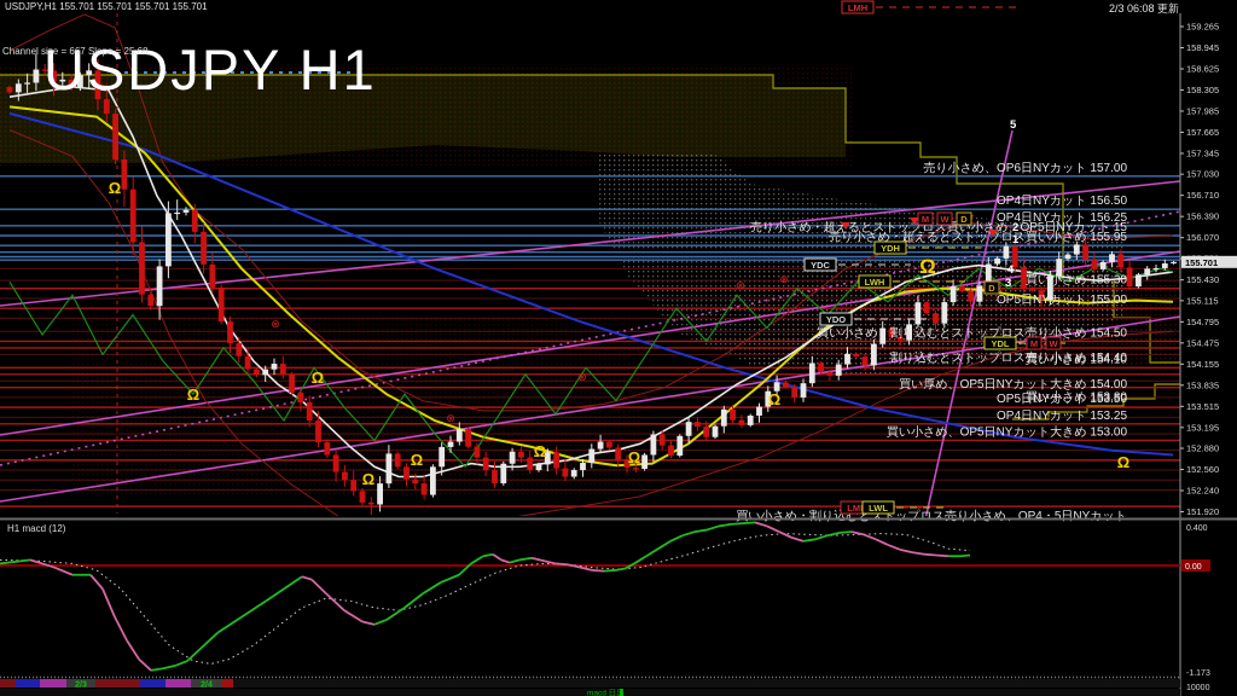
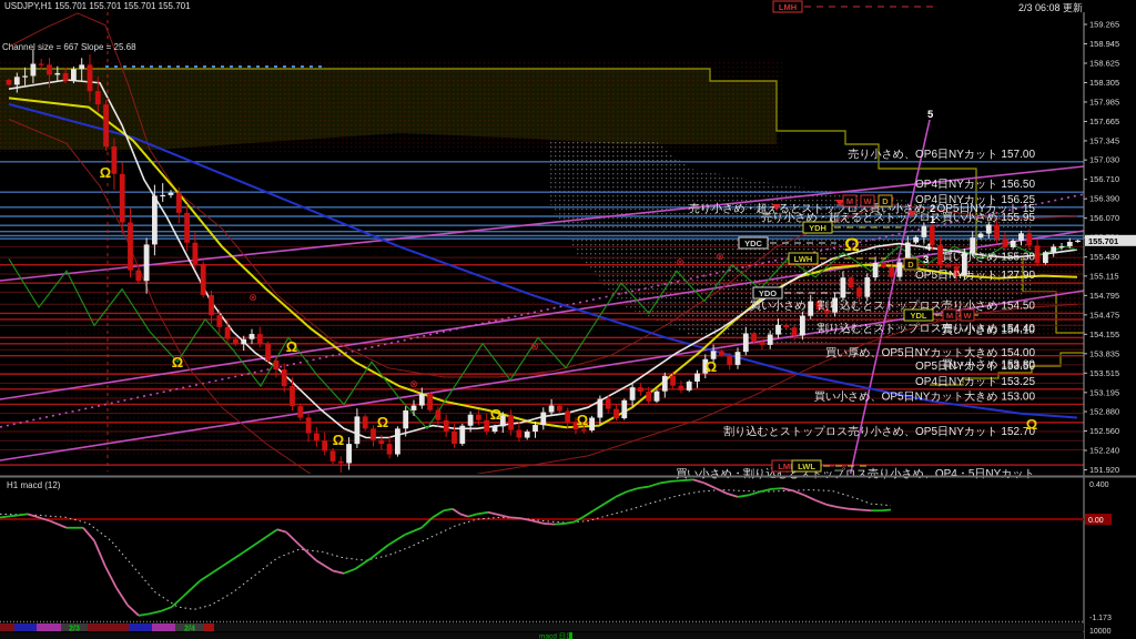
  売り小さめ、OP6日NYカット 157.00
  OP4日NYカット 156.50
  OP4日NYカット 156.25
  売り小さめ・超えるとストップロス買い小さめ、OP5日NYカット 15
  売り小さめ・超えるとストップロス買い小さめ 155.95
  買い小さめ 155.30
- OP5日NYカット 155.00
+ OP5日NYカット 127.90
  買い小さめ・割り込むとストップロス売り小さめ 154.50
  割り込むとストップロス売り小さめ 154.40
  買い小さめ 154.10
  買い厚め、OP5日NYカット大きめ 154.00
  買い小さめ 153.80
  OP5日NYカット 153.50
  OP4日NYカット 153.25
  買い小さめ、OP5日NYカット大きめ 153.00
+ 割り込むとストップロス売り小さめ、OP5日NYカット 152.70
  買い小さめ・割り込むとストップロス売り小さめ、OP4・5日NYカット
  Ω
  Ω
  Ω
  Ω
  Ω
  Ω
  Ω
  Ω
  Ω
  Ω
  ⊗
  ⊗
  ⊗
  ⊗
  ⊗
  5
  2
  1
  4
  3
  LMH
  M
  W
  D
  YDH
  YDC
  LWH
  D
  YDO
  YDL
  M
  W
  LWL
  159.265
  158.945
  158.625
  158.305
  157.985
  157.665
  157.345
  157.030
  156.710
  156.390
  156.070
  155.430
  155.115
  154.795
  154.475
  154.155
  153.835
  153.515
  153.195
  152.880
  152.560
  152.240
  151.920
  155.701
  USDJPY,H1 155.701 155.701 155.701 155.701
  2/3 06:08 更新
- USDJPY H1
  Channel size = 667 Slope = 25.68
  H1 macd (12)
